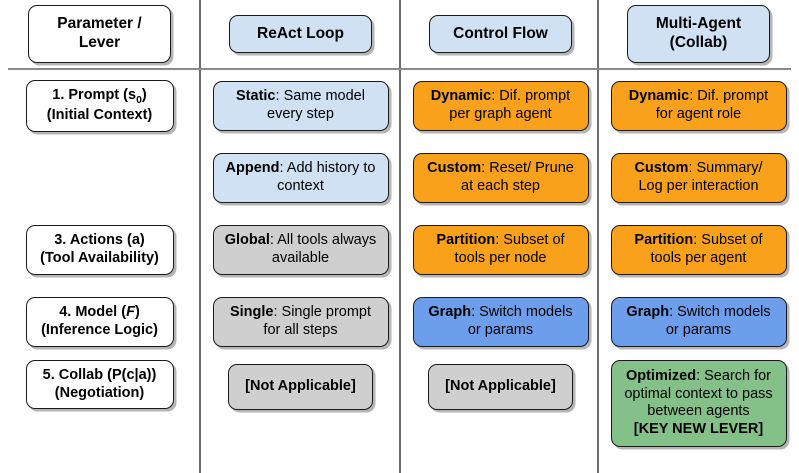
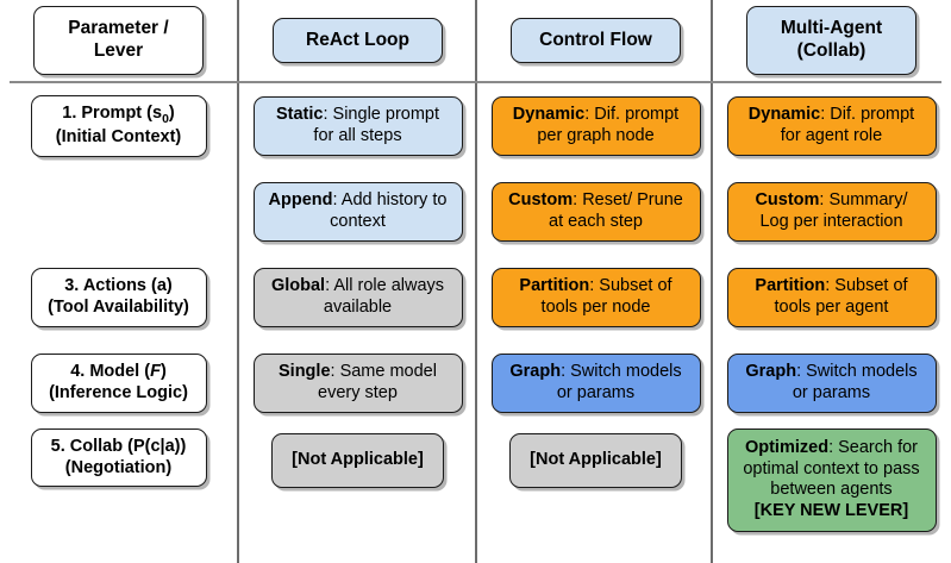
  Parameter /
  Lever
  1. Prompt (s0)
  (Initial Context)
  3. Actions (a)
  (Tool Availability)
  4. Model (F)
  (Inference Logic)
  5. Collab (P(c|a))
  (Negotiation)
  ReAct Loop
- Static: Same model every step
+ Static: Single prompt for all steps
  Append: Add history to context
- Global: All tools always available
+ Global: All role always available
- Single: Single prompt for all steps
+ Single: Same model every step
  [Not Applicable]
  Control Flow
- Dynamic: Dif. prompt per graph agent
+ Dynamic: Dif. prompt per graph node
  Custom: Reset/ Prune at each step
  Partition: Subset of tools per node
  Graph: Switch models or params
  [Not Applicable]
  Multi-Agent
  (Collab)
  Dynamic: Dif. prompt for agent role
  Custom: Summary/ Log per interaction
  Partition: Subset of tools per agent
  Graph: Switch models or params
  Optimized: Search for optimal context to pass between agents
  [KEY NEW LEVER]
